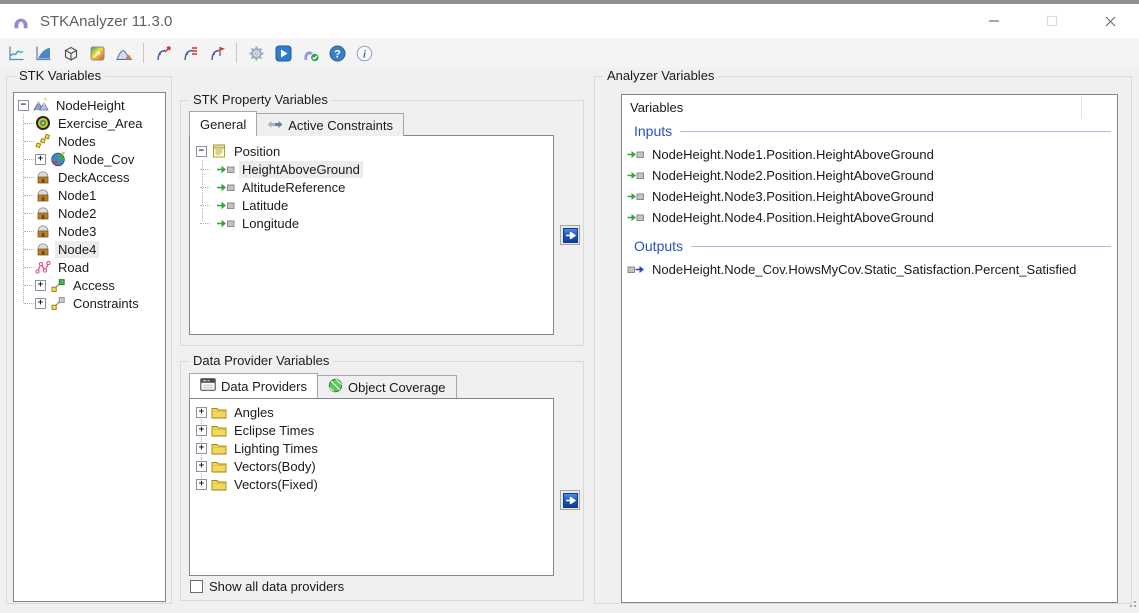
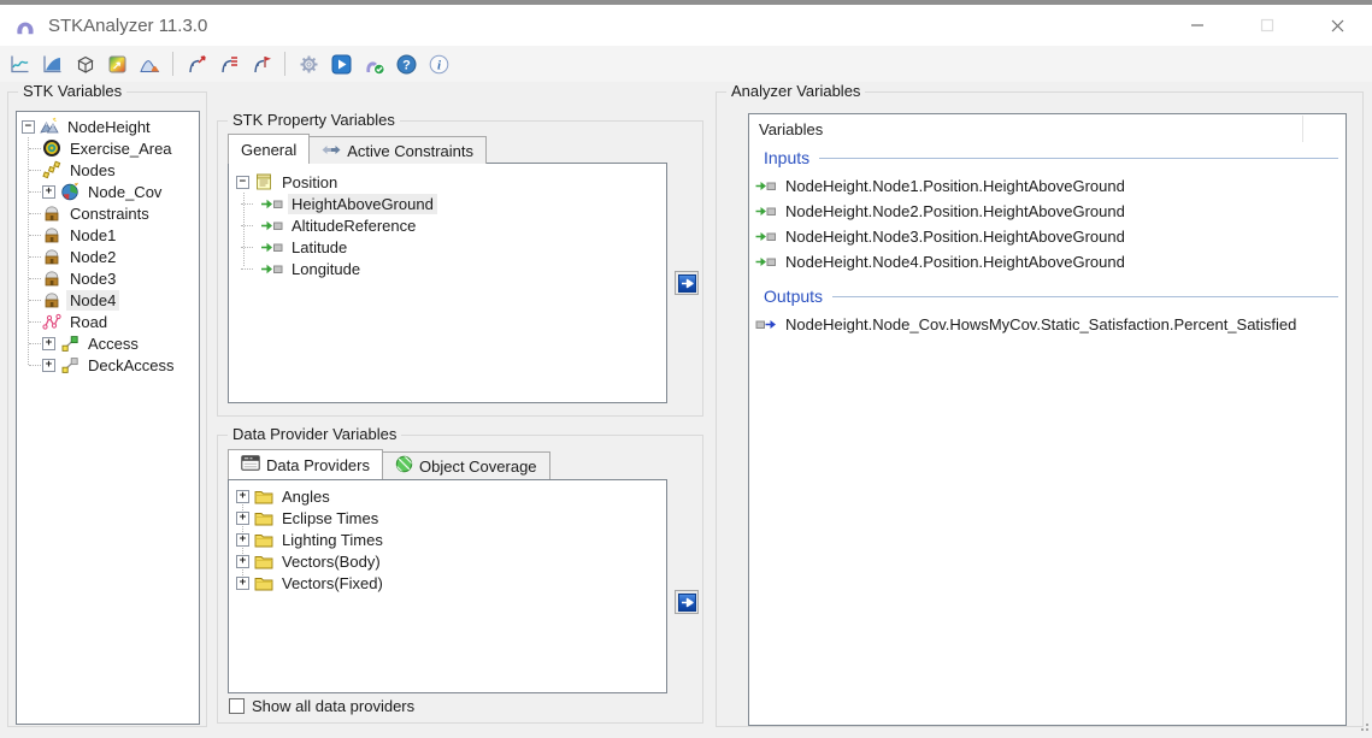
  STKAnalyzer 11.3.0
  ?
  i
  STK Variables
  NodeHeight
  Exercise_Area
  Nodes
  Node_Cov
- DeckAccess
+ Constraints
  Node1
  Node2
  Node3
  Node4
  Road
  Access
- Constraints
+ DeckAccess
  STK Property Variables
  General
  Active Constraints
  Position
  HeightAboveGround
  AltitudeReference
  Latitude
  Longitude
  Data Provider Variables
  Data Providers
  Object Coverage
  Angles
  Eclipse Times
  Lighting Times
  Vectors(Body)
  Vectors(Fixed)
  Show all data providers
  Analyzer Variables
  Variables
  Inputs
  NodeHeight.Node1.Position.HeightAboveGround
  NodeHeight.Node2.Position.HeightAboveGround
  NodeHeight.Node3.Position.HeightAboveGround
  NodeHeight.Node4.Position.HeightAboveGround
  Outputs
  NodeHeight.Node_Cov.HowsMyCov.Static_Satisfaction.Percent_Satisfied
